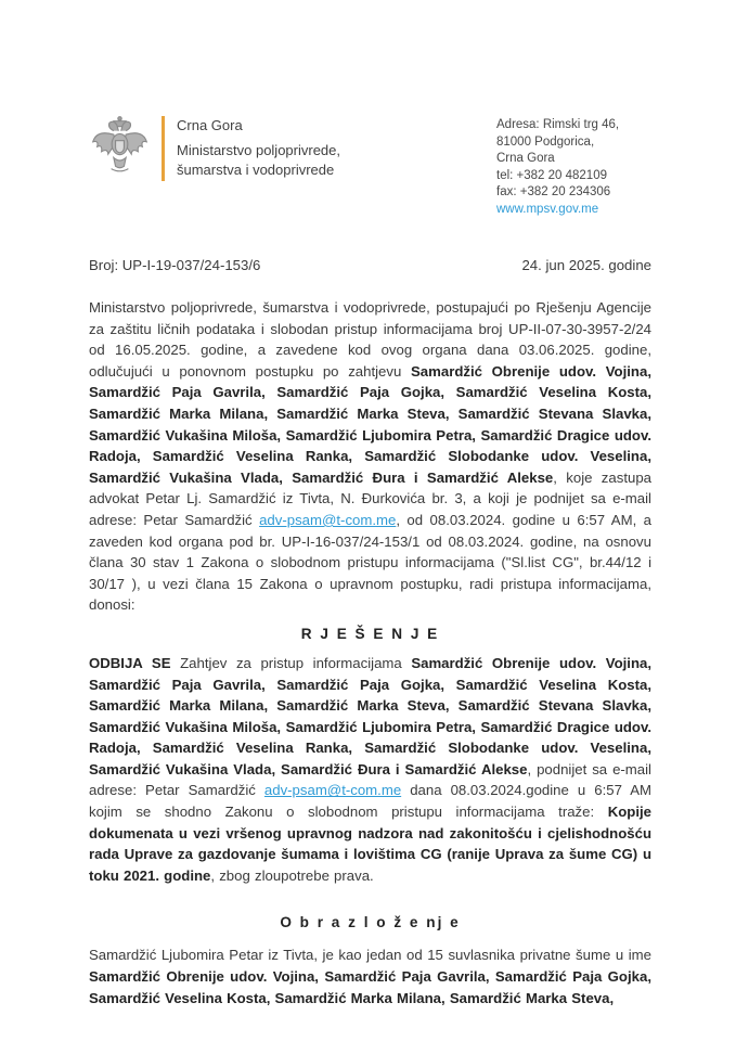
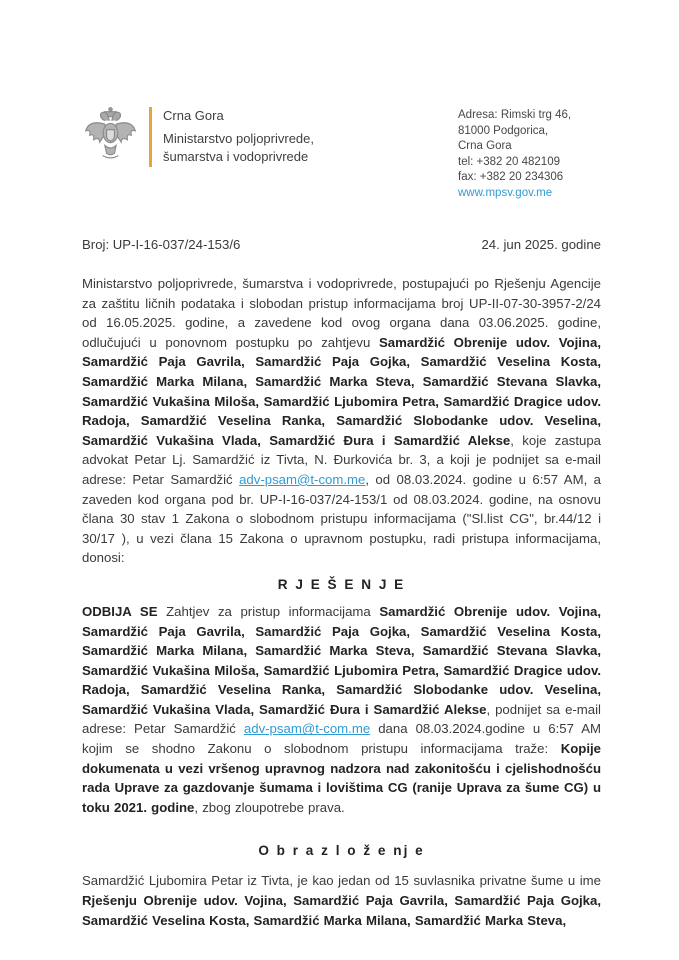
  Crna Gora
  Ministarstvo poljoprivrede,
  šumarstva i vodoprivrede
  Adresa: Rimski trg 46,
  81000 Podgorica,
  Crna Gora
  tel: +382 20 482109
  fax: +382 20 234306
  www.mpsv.gov.me
- Broj: UP-I-19-037/24-153/6
+ Broj: UP-I-16-037/24-153/6
  24. jun 2025. godine
  Ministarstvo poljoprivrede, šumarstva i vodoprivrede, postupajući po Rješenju Agencije za zaštitu ličnih podataka i slobodan pristup informacijama broj UP-II-07-30-3957-2/24 od 16.05.2025. godine, a zavedene kod ovog organa dana 03.06.2025. godine, odlučujući u ponovnom postupku po zahtjevu Samardžić Obrenije udov. Vojina, Samardžić Paja Gavrila, Samardžić Paja Gojka, Samardžić Veselina Kosta, Samardžić Marka Milana, Samardžić Marka Steva, Samardžić Stevana Slavka, Samardžić Vukašina Miloša, Samardžić Ljubomira Petra, Samardžić Dragice udov. Radoja, Samardžić Veselina Ranka, Samardžić Slobodanke udov. Veselina, Samardžić Vukašina Vlada, Samardžić Đura i Samardžić Alekse, koje zastupa advokat Petar Lj. Samardžić iz Tivta, N. Đurkovića br. 3, a koji je podnijet sa e-mail adrese: Petar Samardžić adv-psam@t-com.me, od 08.03.2024. godine u 6:57 AM, a zaveden kod organa pod br. UP-I-16-037/24-153/1 od 08.03.2024. godine, na osnovu člana 30 stav 1 Zakona o slobodnom pristupu informacijama ("Sl.list CG", br.44/12 i 30/17 ), u vezi člana 15 Zakona o upravnom postupku, radi pristupa informacijama, donosi:
  R J E Š E N J E
  ODBIJA SE Zahtjev za pristup informacijama Samardžić Obrenije udov. Vojina, Samardžić Paja Gavrila, Samardžić Paja Gojka, Samardžić Veselina Kosta, Samardžić Marka Milana, Samardžić Marka Steva, Samardžić Stevana Slavka, Samardžić Vukašina Miloša, Samardžić Ljubomira Petra, Samardžić Dragice udov. Radoja, Samardžić Veselina Ranka, Samardžić Slobodanke udov. Veselina, Samardžić Vukašina Vlada, Samardžić Đura i Samardžić Alekse, podnijet sa e-mail adrese: Petar Samardžić adv-psam@t-com.me dana 08.03.2024.godine u 6:57 AM kojim se shodno Zakonu o slobodnom pristupu informacijama traže: Kopije dokumenata u vezi vršenog upravnog nadzora nad zakonitošću i cjelishodnošću rada Uprave za gazdovanje šumama i lovištima CG (ranije Uprava za šume CG) u toku 2021. godine, zbog zloupotrebe prava.
  O b r a z l o ž e nj e
- Samardžić Ljubomira Petar iz Tivta, je kao jedan od 15 suvlasnika privatne šume u ime Samardžić Obrenije udov. Vojina, Samardžić Paja Gavrila, Samardžić Paja Gojka, Samardžić Veselina Kosta, Samardžić Marka Milana, Samardžić Marka Steva,
+ Samardžić Ljubomira Petar iz Tivta, je kao jedan od 15 suvlasnika privatne šume u ime Rješenju Obrenije udov. Vojina, Samardžić Paja Gavrila, Samardžić Paja Gojka, Samardžić Veselina Kosta, Samardžić Marka Milana, Samardžić Marka Steva,
